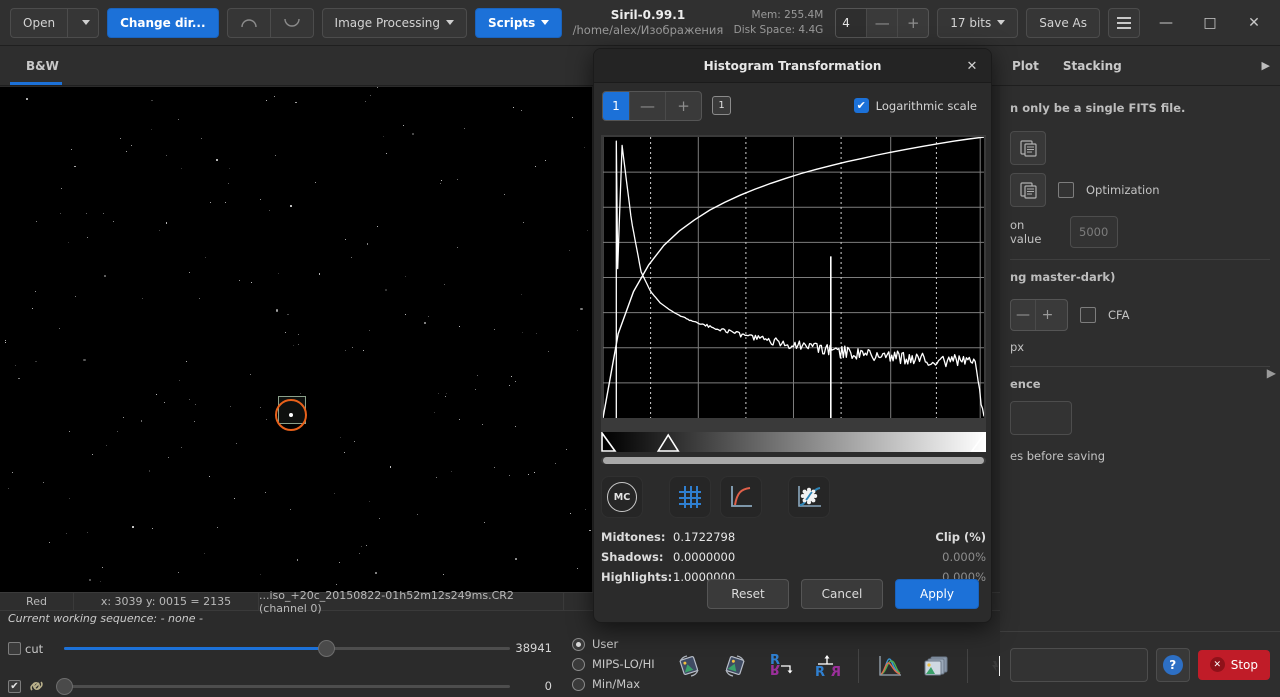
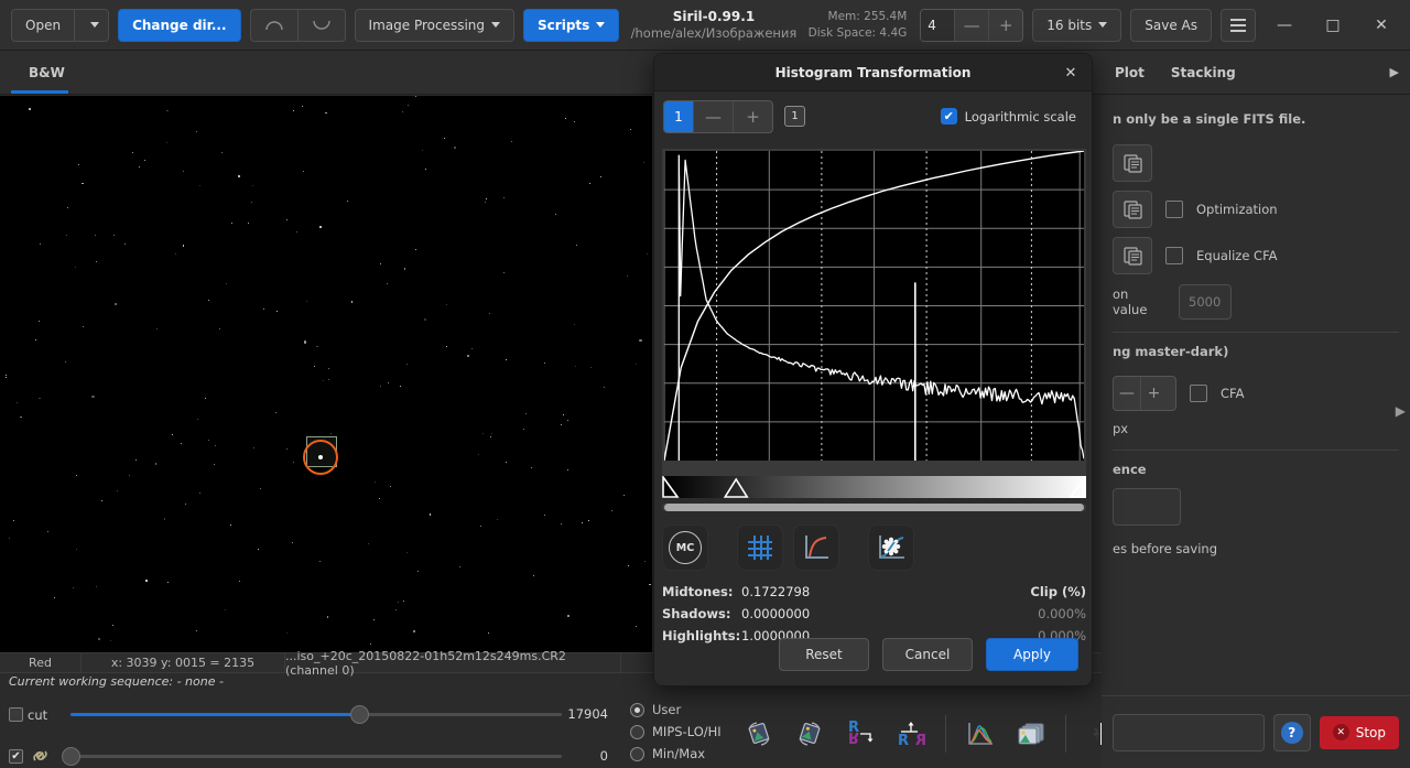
  Open
  Change dir...
  Image Processing
  Scripts
  Siril-0.99.1
  /home/alex/Изображения
  Mem: 255.4M
  Disk Space: 4.4G
  4
  —
  +
- 17 bits
+ 16 bits
  Save As
  —
  □
  ✕
  B&W
  Red
  x: 3039 y: 0015 = 2135
  ...iso_+20c_20150822-01h52m12s249ms.CR2 (channel 0)
  Current working sequence: - none -
  cut
- 38941
+ 17904
  0
  User
  MIPS-LO/HI
  Min/Max
  R
  R
  Plot
  Stacking
  ▶
  n only be a single FITS file.
  Optimization
+ Equalize CFA
  on value
  5000
  ng master-dark)
  —
  +
  CFA
  px
  ence
  es before saving
  ?
  ✕
  Stop
  ▶
  Histogram Transformation
  ✕
  1
  —
  +
  1
  ✔
  Logarithmic scale
  MC
  Midtones:
  0.1722798
  Clip (%)
  Shadows:
  0.0000000
  0.000%
  Highlights:
  1.0000000
  0.000%
  Reset
  Cancel
  Apply
